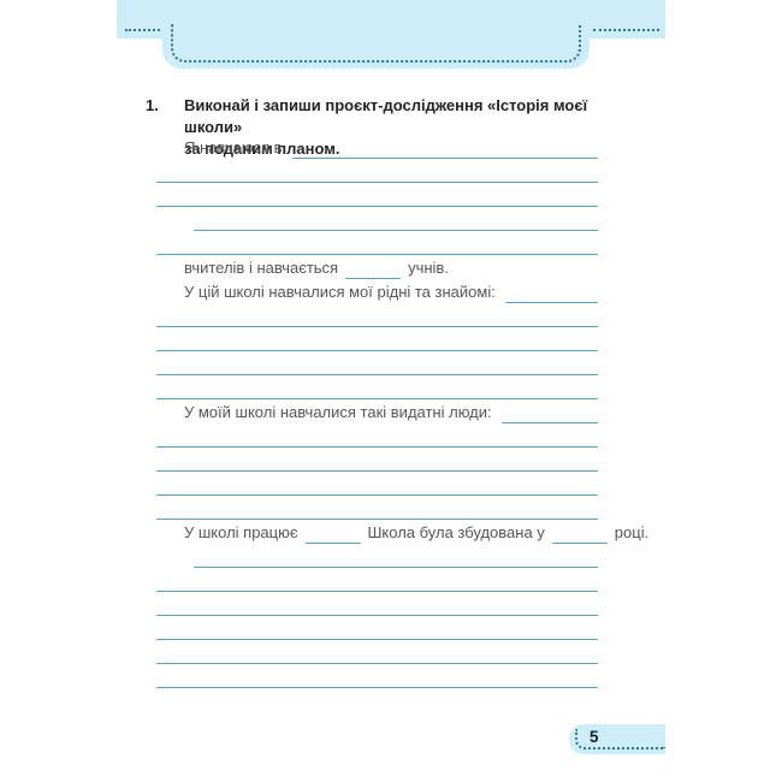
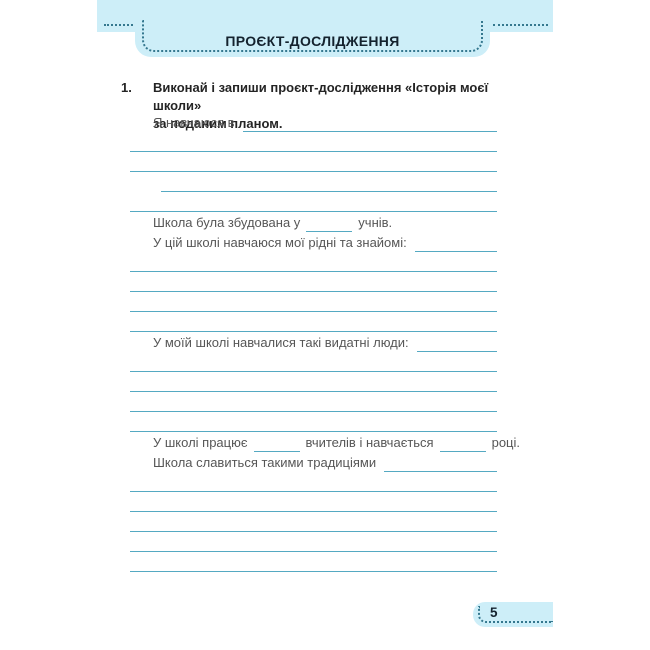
+ ПРОЄКТ-ДОСЛІДЖЕННЯ
  1.
  Виконай і запиши проєкт-дослідження «Історія моєї школи»
  за поданим планом.
  Я навчаюся в
- вчителів і навчається
+ Школа була збудована у
  учнів.
- У цій школі навчалися мої рідні та знайомі:
+ У цій школі навчаюся мої рідні та знайомі:
  У моїй школі навчалися такі видатні люди:
  У школі працює
- Школа була збудована у
+ вчителів і навчається
  році.
+ Школа славиться такими традиціями
  5
